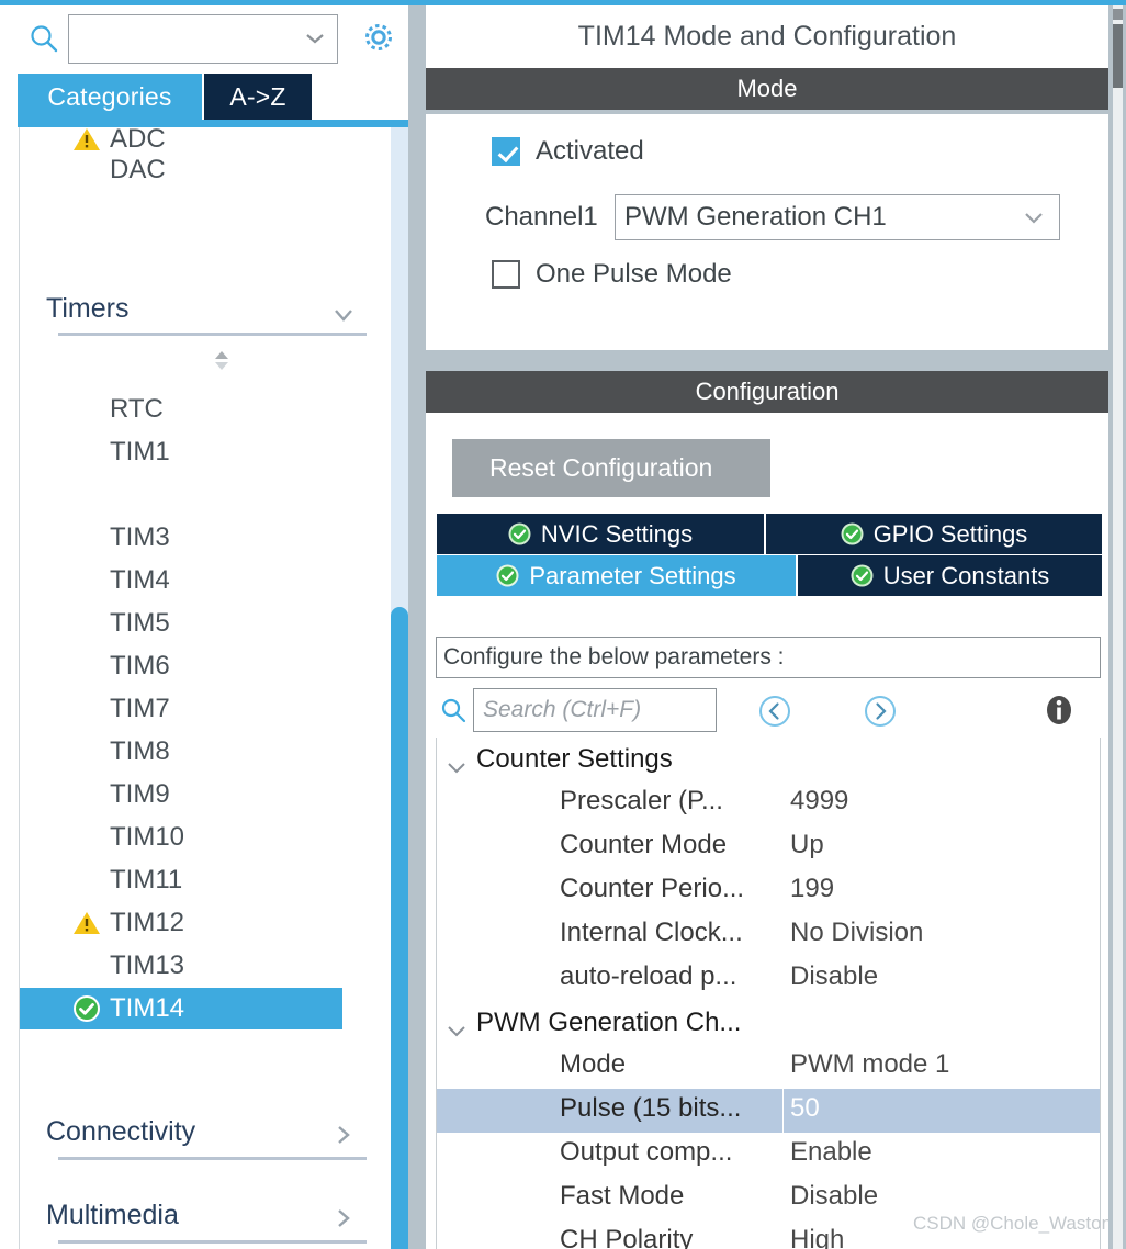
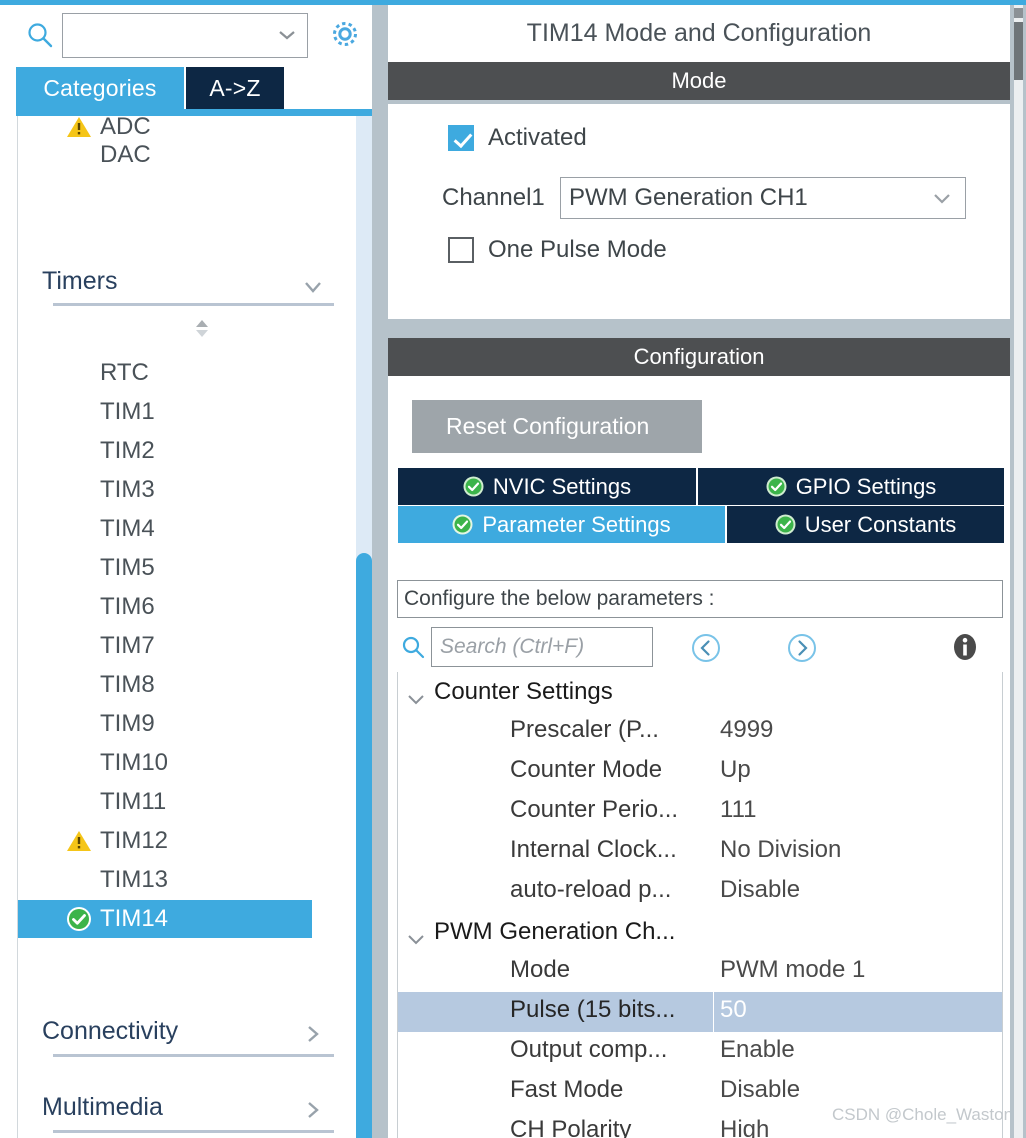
  Categories
  A->Z
  ADC
  DAC
  Timers
  RTC
  TIM1
+ TIM2
  TIM3
  TIM4
  TIM5
  TIM6
  TIM7
  TIM8
  TIM9
  TIM10
  TIM11
  TIM12
  TIM13
  TIM14
  Connectivity
  Multimedia
  TIM14 Mode and Configuration
  Mode
  Activated
  Channel1
  PWM Generation CH1
  One Pulse Mode
  Configuration
  Reset Configuration
  NVIC Settings
  GPIO Settings
  Parameter Settings
  User Constants
  Configure the below parameters :
  Search (Ctrl+F)
  Counter Settings
  Prescaler (P...
  4999
  Counter Mode
  Up
  Counter Perio...
- 199
+ 111
  Internal Clock...
  No Division
  auto-reload p...
  Disable
  PWM Generation Ch...
  Mode
  PWM mode 1
  Pulse (15 bits...
  50
  Output comp...
  Enable
  Fast Mode
  Disable
  CH Polarity
  High
  CSDN @Chole_Waston
